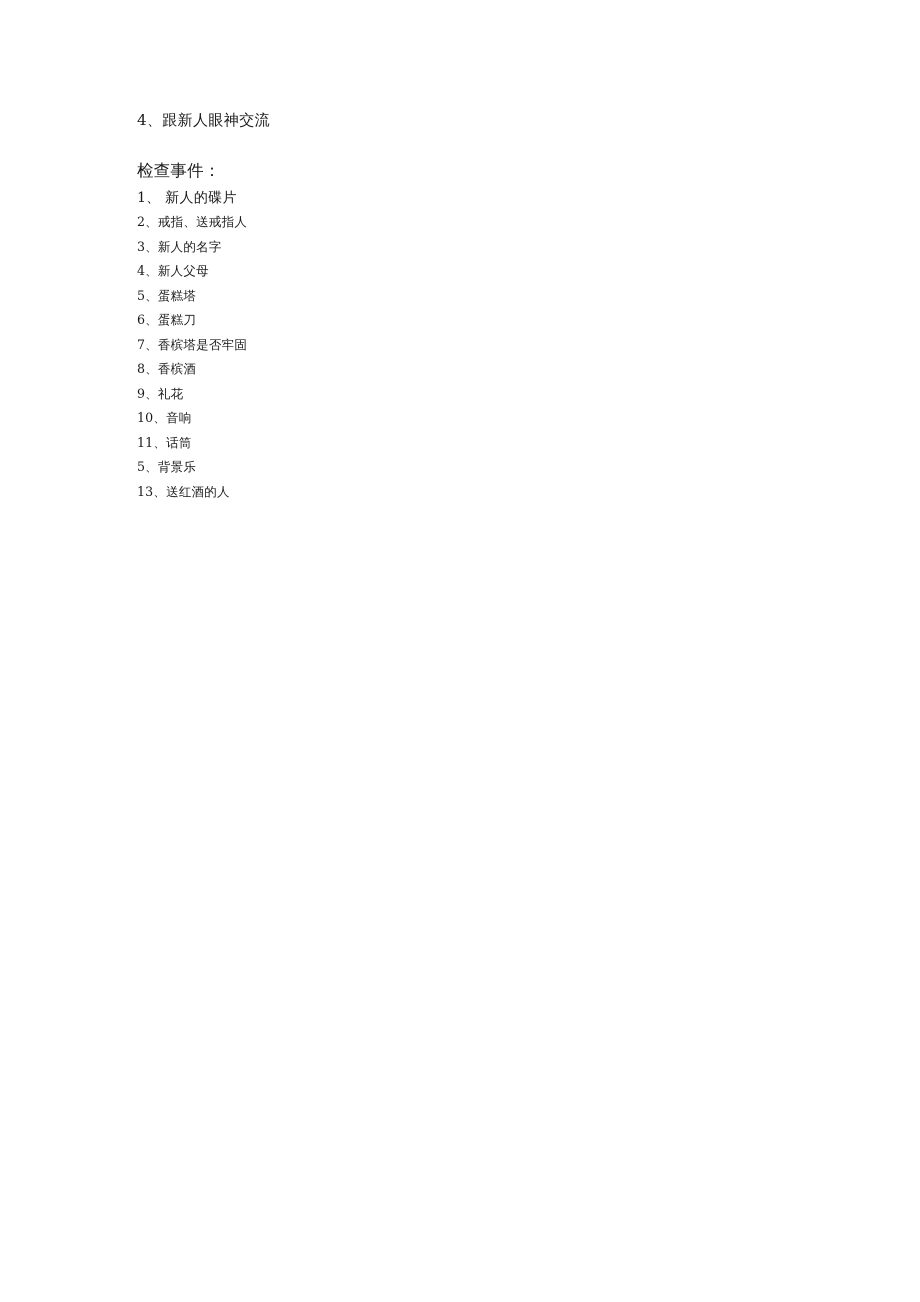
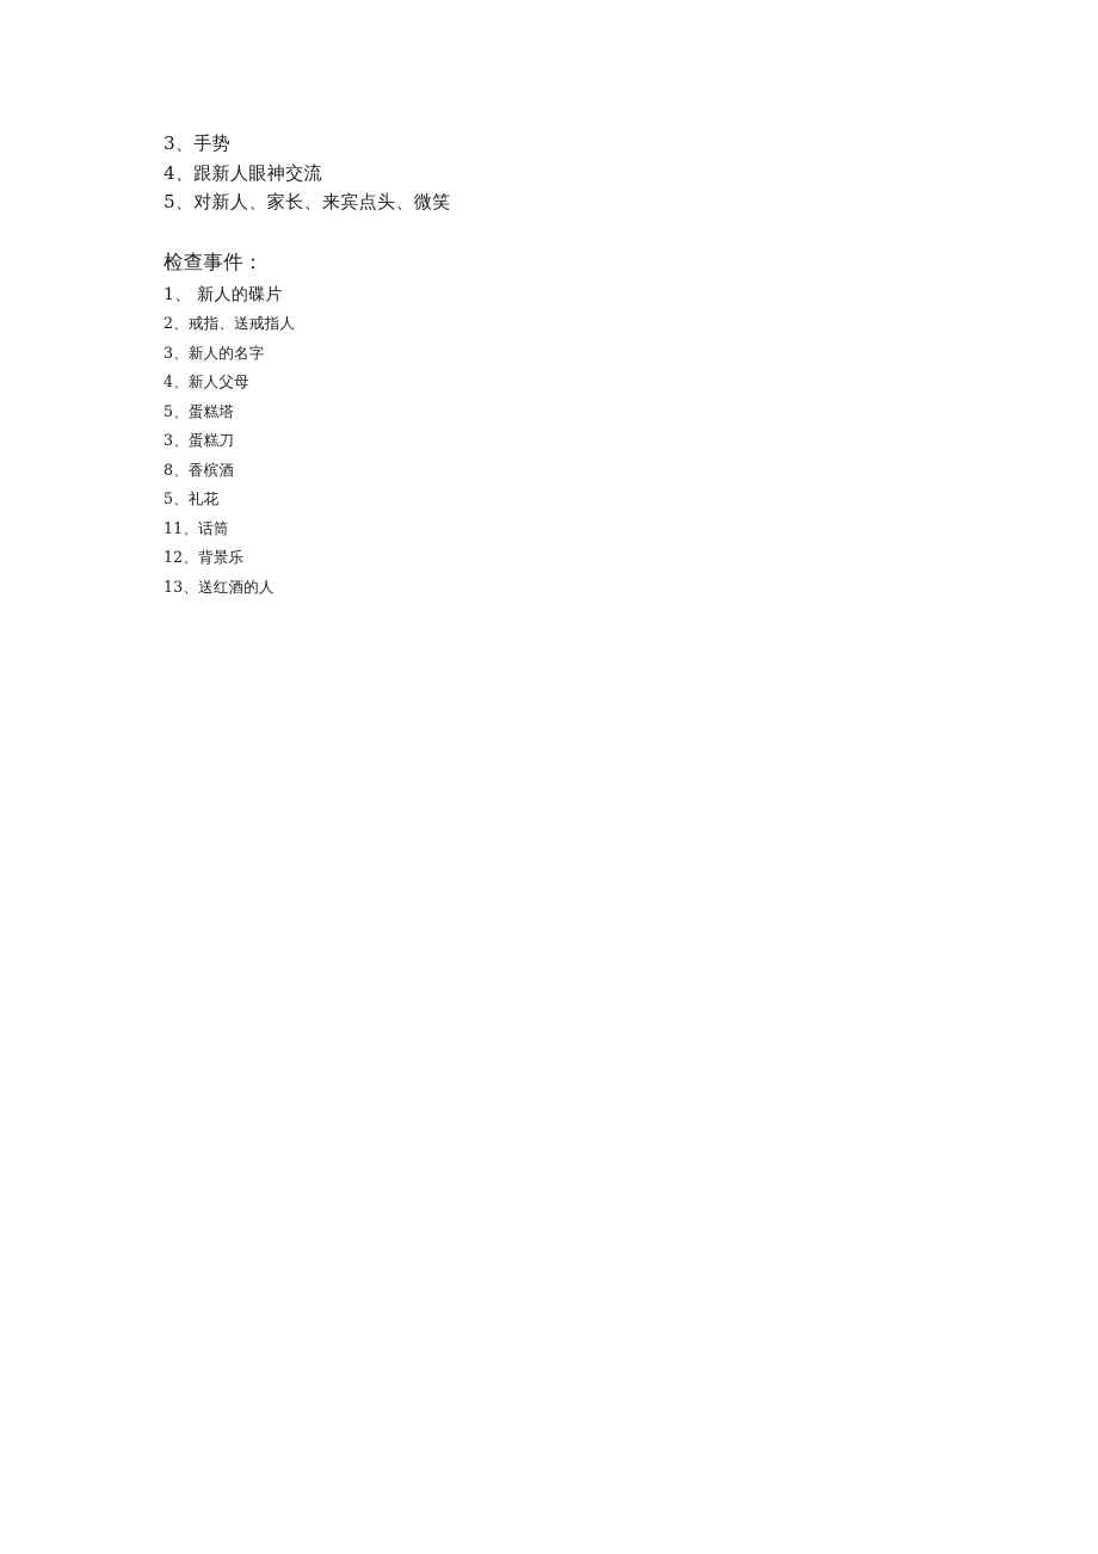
+ 3、手势
  4、跟新人眼神交流
+ 5、对新人、家长、来宾点头、微笑
  检查事件：
  1、 新人的碟片
  2、戒指、送戒指人
  3、新人的名字
  4、新人父母
  5、蛋糕塔
- 6、蛋糕刀
+ 3、蛋糕刀
- 7、香槟塔是否牢固
  8、香槟酒
- 9、礼花
+ 5、礼花
- 10、音响
  11、话筒
- 5、背景乐
+ 12、背景乐
  13、送红酒的人
